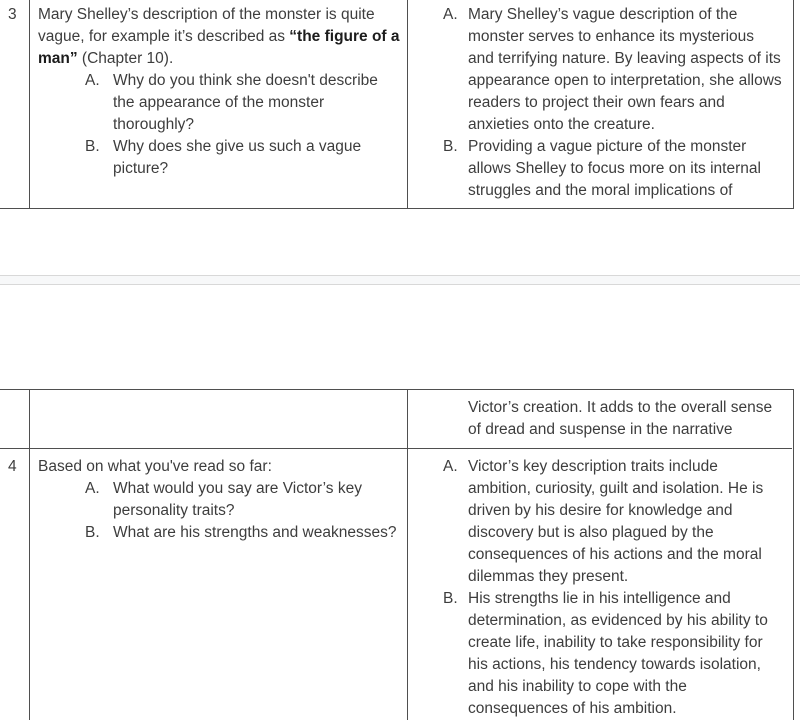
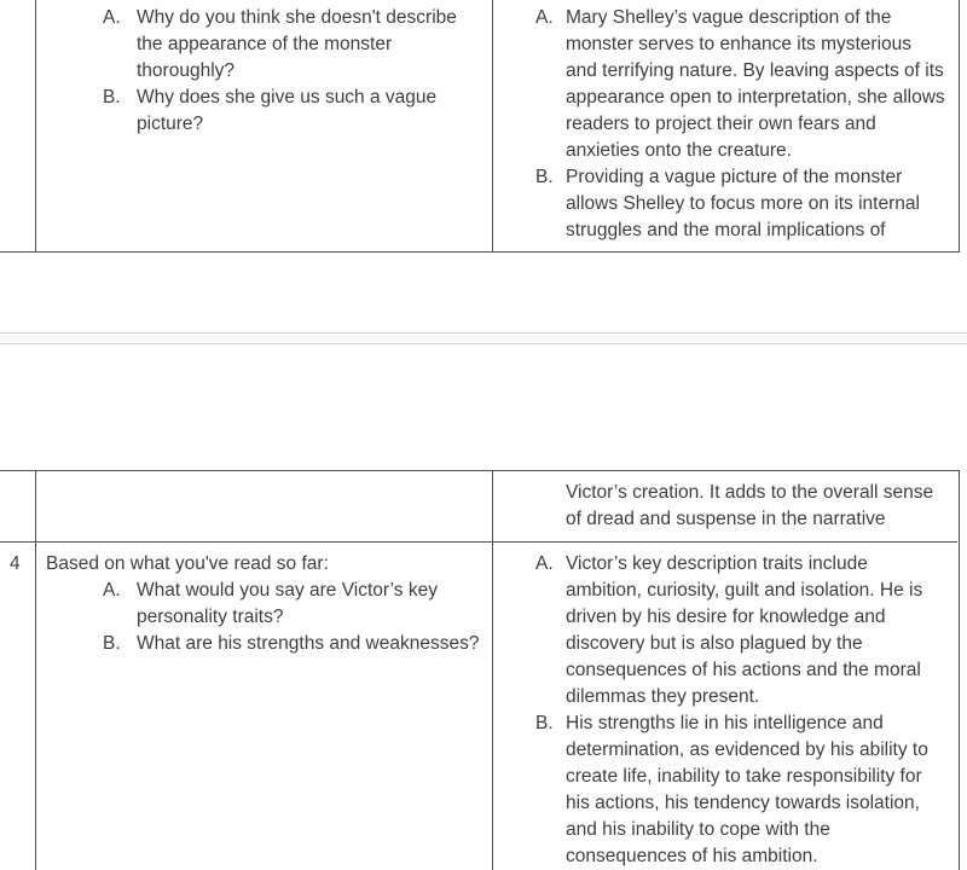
- 3
- Mary Shelley’s description of the monster is quite vague, for example it’s described as “the figure of a man” (Chapter 10).
  A.
  Why do you think she doesn't describe the appearance of the monster thoroughly?
  B.
  Why does she give us such a vague picture?
  A.
  Mary Shelley’s vague description of the monster serves to enhance its mysterious and terrifying nature. By leaving aspects of its appearance open to interpretation, she allows readers to project their own fears and anxieties onto the creature.
  B.
  Providing a vague picture of the monster allows Shelley to focus more on its internal struggles and the moral implications of
  Victor’s creation. It adds to the overall sense of dread and suspense in the narrative
  4
  Based on what you've read so far:
  A.
  What would you say are Victor’s key personality traits?
  B.
  What are his strengths and weaknesses?
  A.
  Victor’s key description traits include ambition, curiosity, guilt and isolation. He is driven by his desire for knowledge and discovery but is also plagued by the consequences of his actions and the moral dilemmas they present.
  B.
  His strengths lie in his intelligence and determination, as evidenced by his ability to create life, inability to take responsibility for his actions, his tendency towards isolation, and his inability to cope with the consequences of his ambition.
